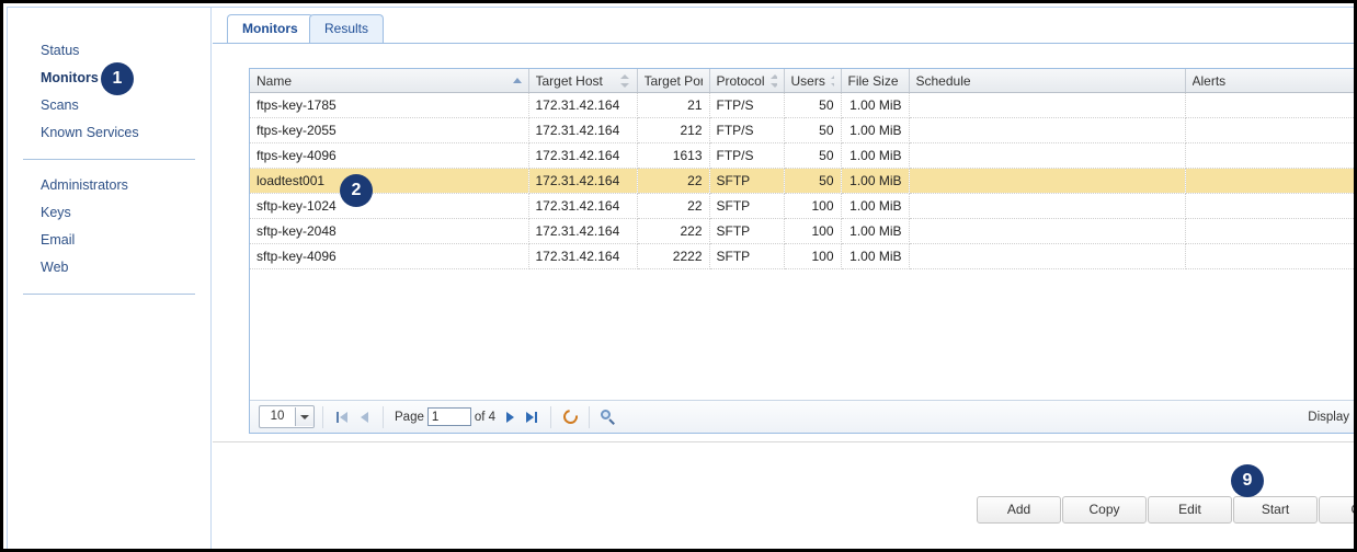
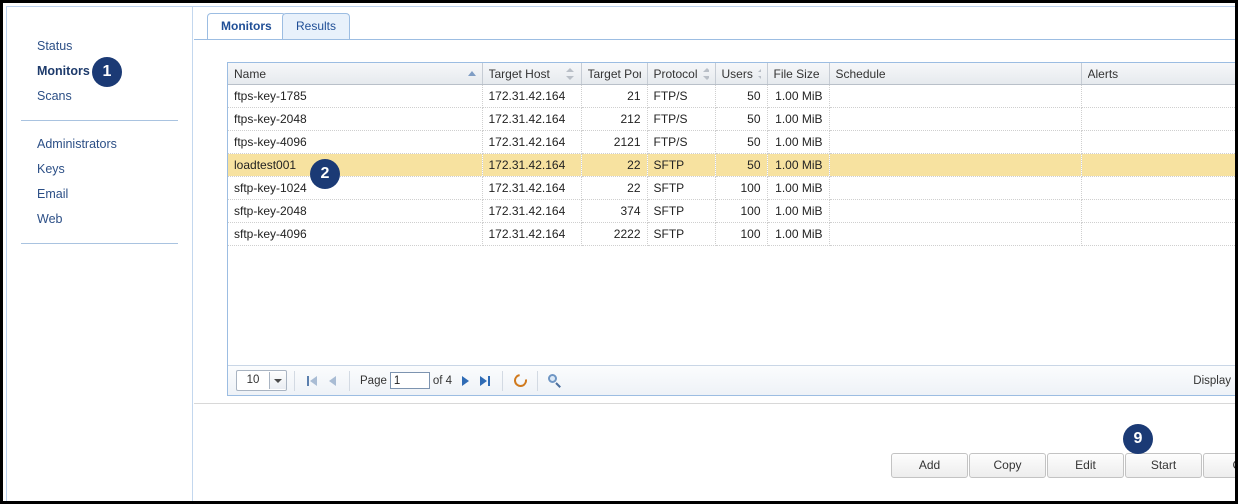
  Status
  Monitors
  Scans
- Known Services
  Administrators
  Keys
  Email
  Web
  Monitors
  Results
  Name	Target Host	Target Po	Protocol	Users	File Size	Schedule	Alerts
  ftps-key-1785	172.31.42.164	21	FTP/S	50	1.00 MiB
- ftps-key-2055	172.31.42.164	212	FTP/S	50	1.00 MiB
+ ftps-key-2048	172.31.42.164	212	FTP/S	50	1.00 MiB
- ftps-key-4096	172.31.42.164	1613	FTP/S	50	1.00 MiB
+ ftps-key-4096	172.31.42.164	2121	FTP/S	50	1.00 MiB
  loadtest001	172.31.42.164	22	SFTP	50	1.00 MiB
  sftp-key-1024	172.31.42.164	22	SFTP	100	1.00 MiB
- sftp-key-2048	172.31.42.164	222	SFTP	100	1.00 MiB
+ sftp-key-2048	172.31.42.164	374	SFTP	100	1.00 MiB
  sftp-key-4096	172.31.42.164	2222	SFTP	100	1.00 MiB
  10
  Page
  1
  of 4
  Display
  Add
  Copy
  Edit
  Start
  1
  2
  9
